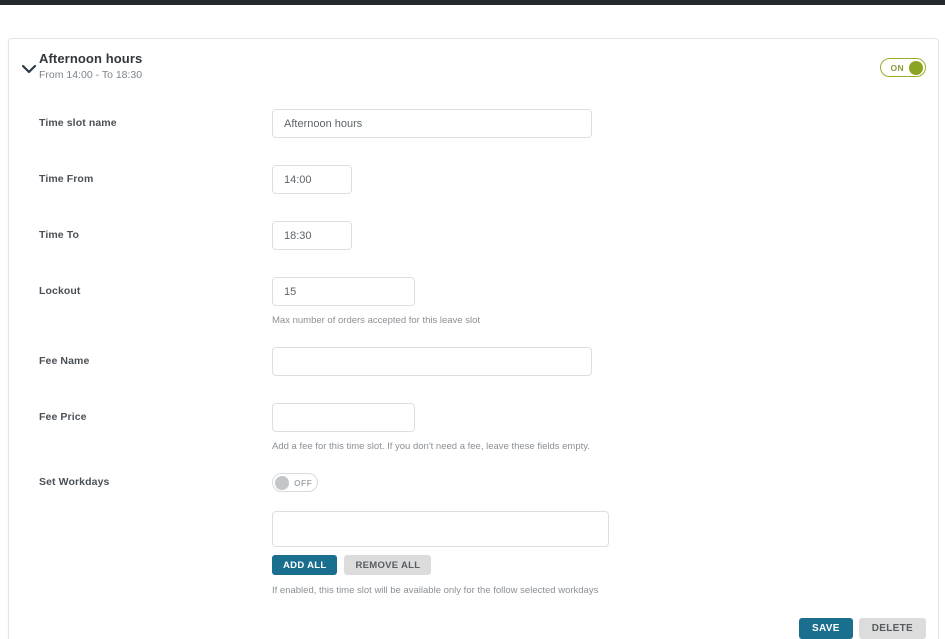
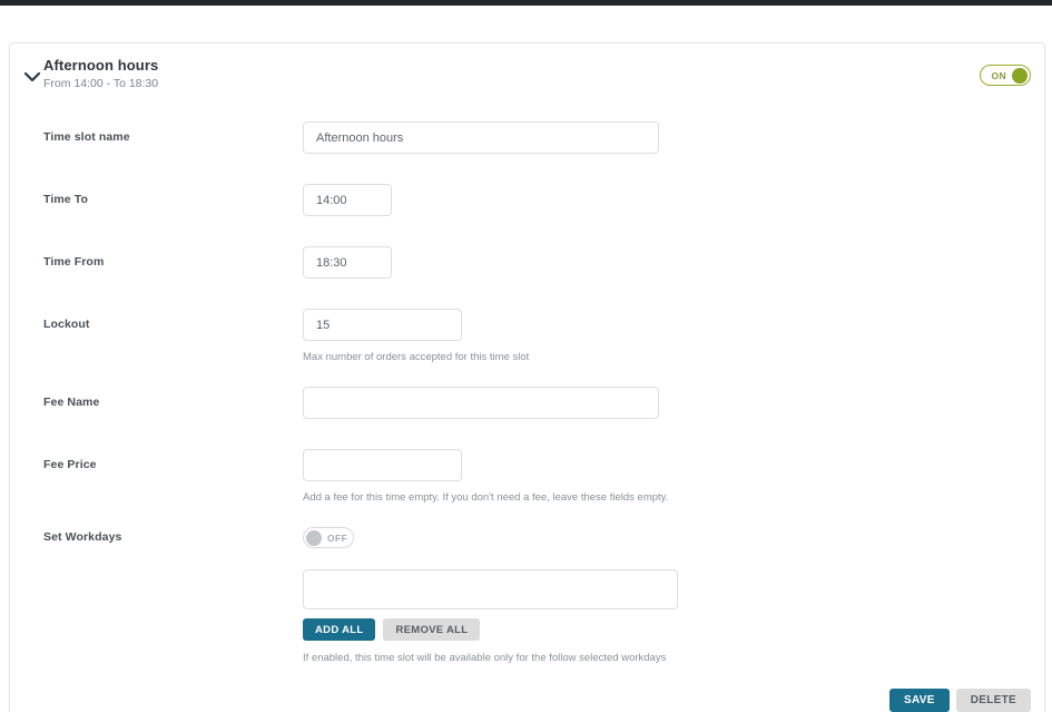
  Afternoon hours
  From 14:00 - To 18:30
  ON
  Time slot name
  Afternoon hours
- Time From
+ Time To
  14:00
- Time To
+ Time From
  18:30
  Lockout
  15
- Max number of orders accepted for this leave slot
+ Max number of orders accepted for this time slot
  Fee Name
  Fee Price
- Add a fee for this time slot. If you don't need a fee, leave these fields empty.
+ Add a fee for this time empty. If you don't need a fee, leave these fields empty.
  Set Workdays
  OFF
  ADD ALL
  REMOVE ALL
  If enabled, this time slot will be available only for the follow selected workdays
  SAVE
  DELETE
